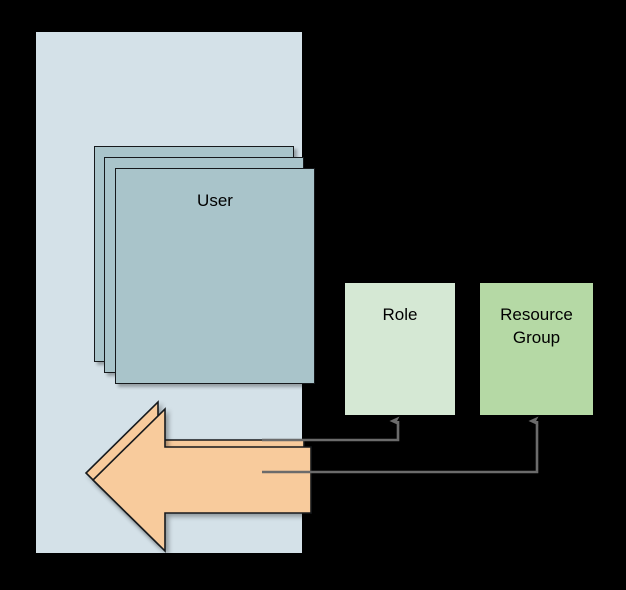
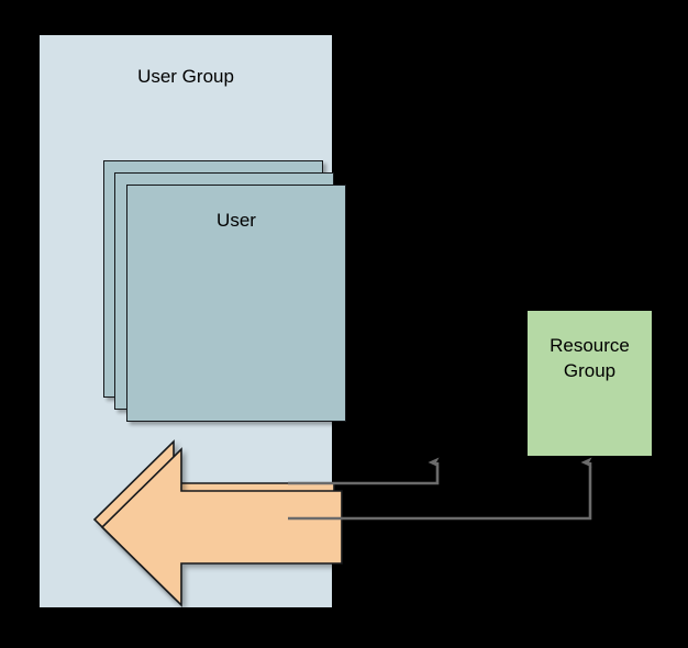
+ User Group
  User
- Role
  Resource Group
